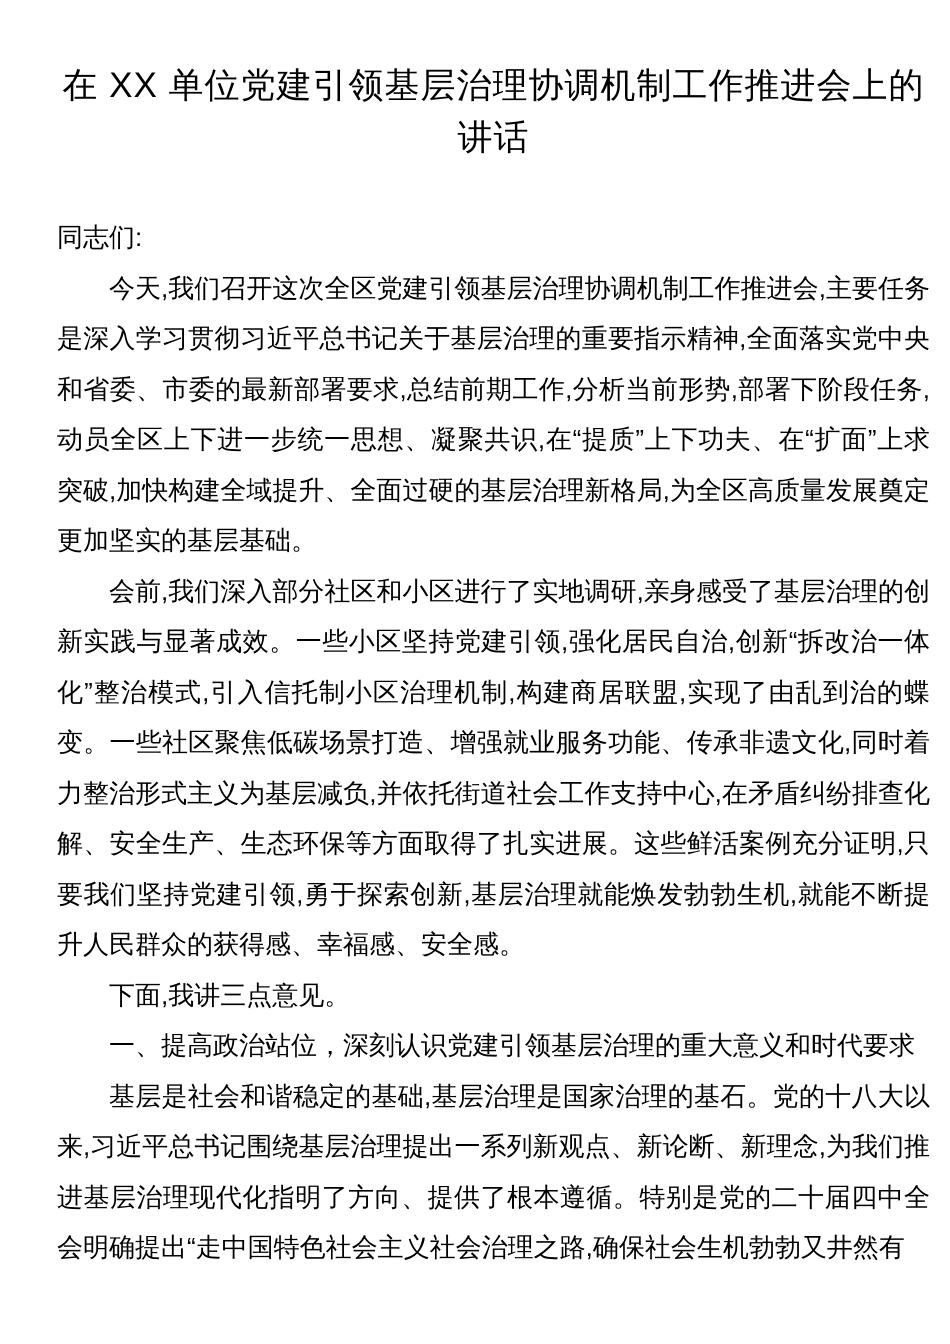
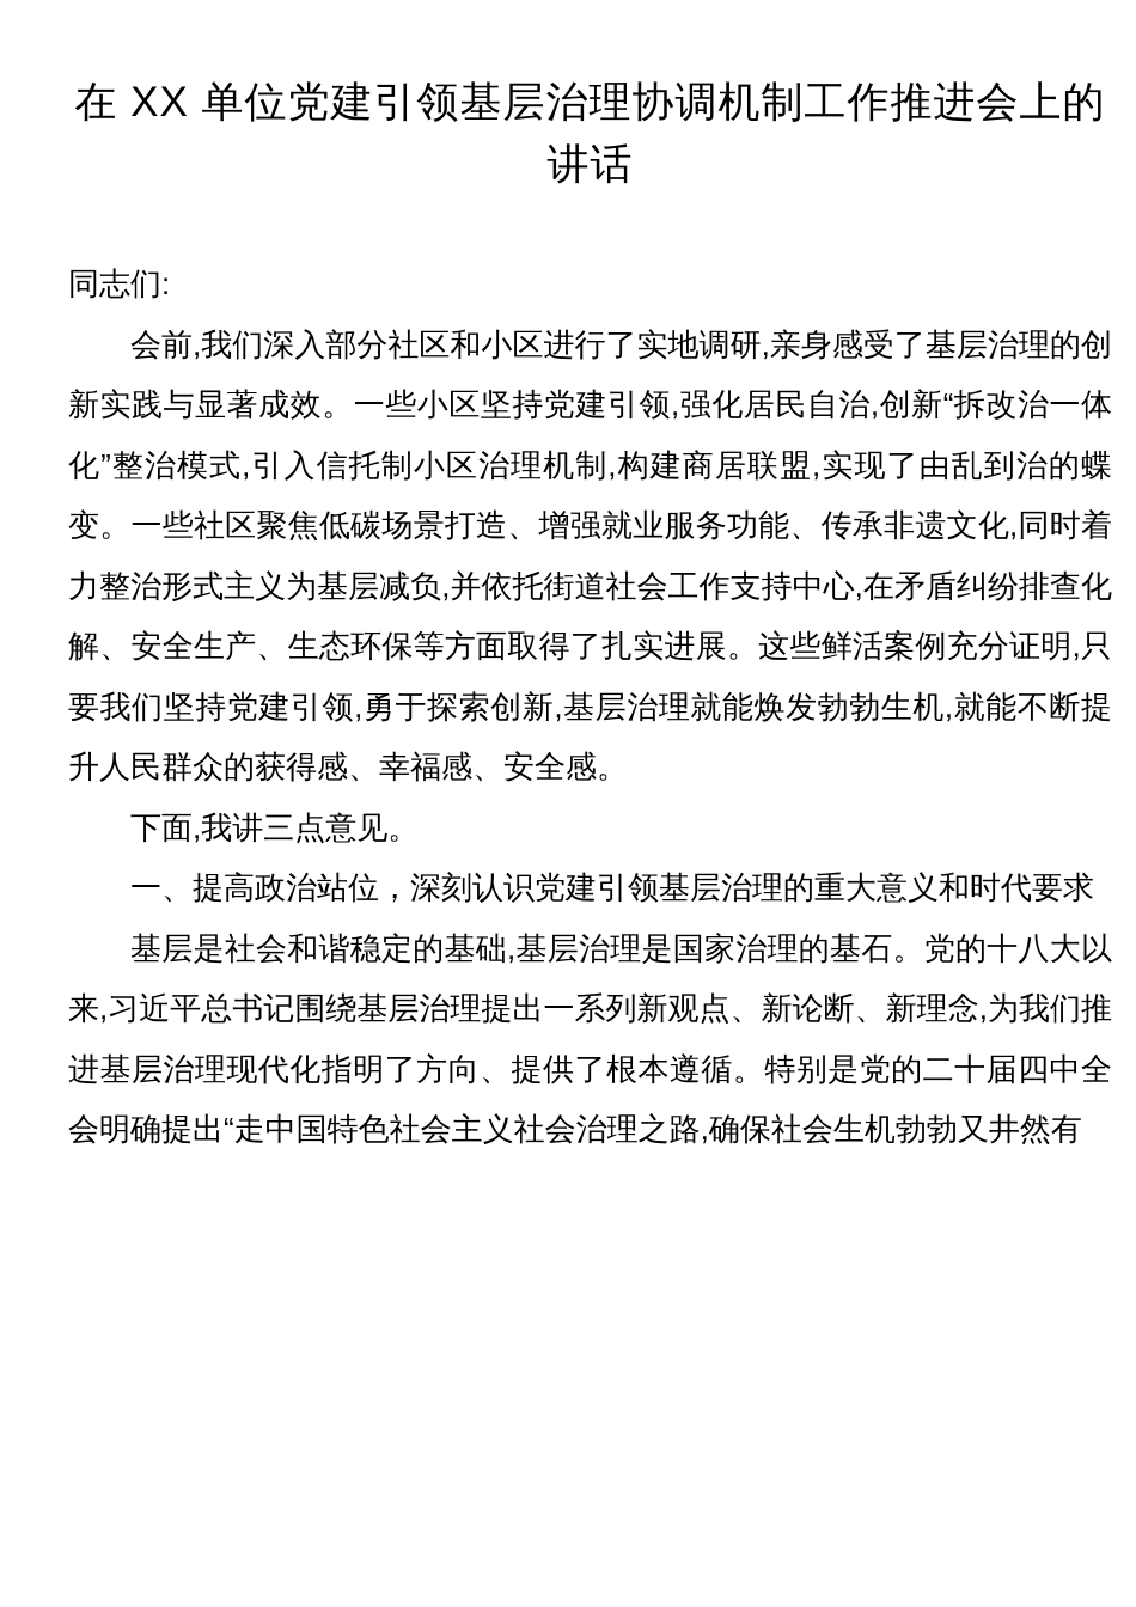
  在 XX 单位党建引领基层治理协调机制工作推进会上的讲话
  同志们:
- 今天,我们召开这次全区党建引领基层治理协调机制工作推进会,主要任务是深入学习贯彻习近平总书记关于基层治理的重要指示精神,全面落实党中央和省委、市委的最新部署要求,总结前期工作,分析当前形势,部署下阶段任务,动员全区上下进一步统一思想、凝聚共识,在“提质”上下功夫、在“扩面”上求突破,加快构建全域提升、全面过硬的基层治理新格局,为全区高质量发展奠定更加坚实的基层基础。
  会前,我们深入部分社区和小区进行了实地调研,亲身感受了基层治理的创新实践与显著成效。一些小区坚持党建引领,强化居民自治,创新“拆改治一体化”整治模式,引入信托制小区治理机制,构建商居联盟,实现了由乱到治的蝶变。一些社区聚焦低碳场景打造、增强就业服务功能、传承非遗文化,同时着力整治形式主义为基层减负,并依托街道社会工作支持中心,在矛盾纠纷排查化解、安全生产、生态环保等方面取得了扎实进展。这些鲜活案例充分证明,只要我们坚持党建引领,勇于探索创新,基层治理就能焕发勃勃生机,就能不断提升人民群众的获得感、幸福感、安全感。
  下面,我讲三点意见。
  一、提高政治站位，深刻认识党建引领基层治理的重大意义和时代要求
  基层是社会和谐稳定的基础,基层治理是国家治理的基石。党的十八大以来,习近平总书记围绕基层治理提出一系列新观点、新论断、新理念,为我们推进基层治理现代化指明了方向、提供了根本遵循。特别是党的二十届四中全会明确提出“走中国特色社会主义社会治理之路,确保社会生机勃勃又井然有
